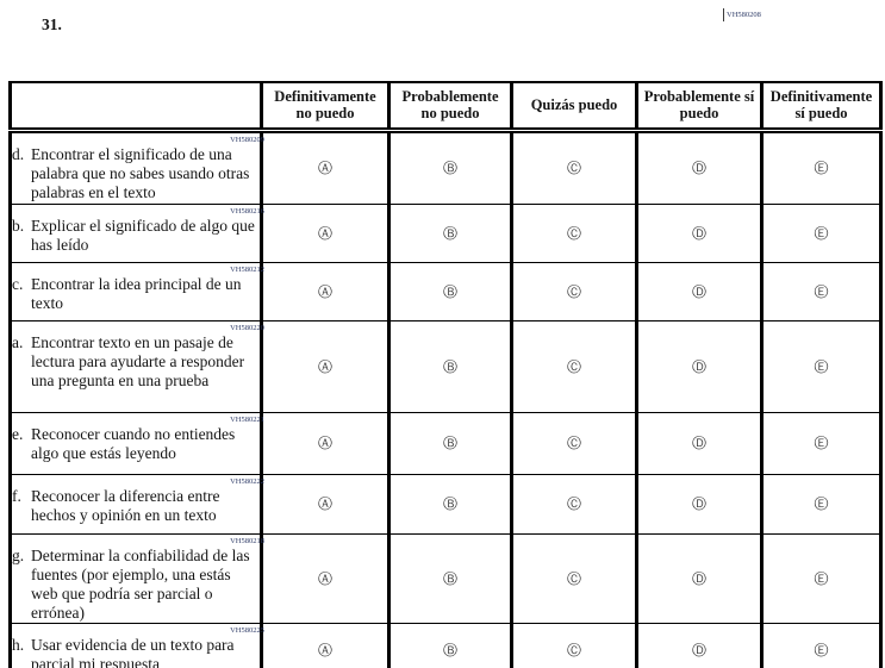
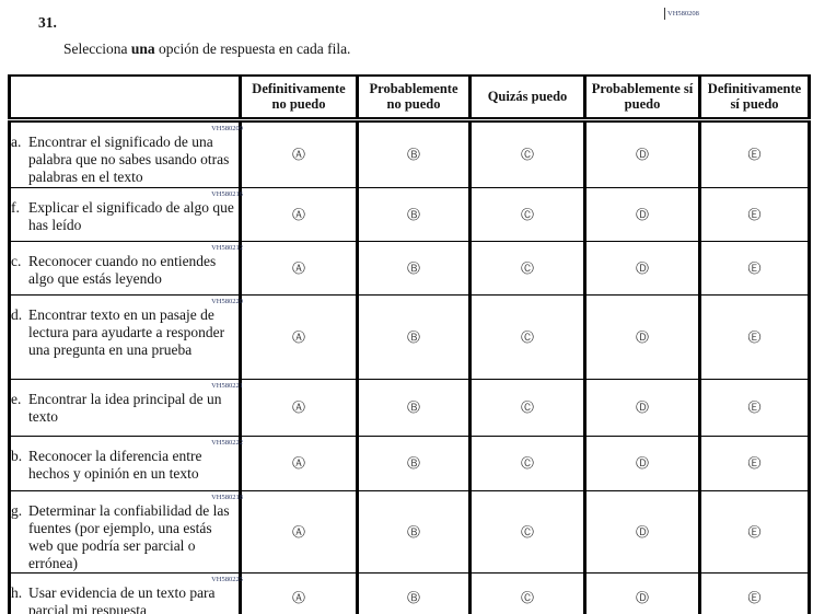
  31.
+ Selecciona una opción de respuesta en cada fila.
  	Definitivamente no puedo	Probablemente no puedo	Quizás puedo	Probablemente sí puedo	Definitivamente sí puedo
- d. Encontrar el significado de una palabra que no sabes usando otras palabras en el texto	Ⓐ	Ⓑ	Ⓒ	Ⓓ	Ⓔ
+ a. Encontrar el significado de una palabra que no sabes usando otras palabras en el texto	Ⓐ	Ⓑ	Ⓒ	Ⓓ	Ⓔ
- b. Explicar el significado de algo que has leído	Ⓐ	Ⓑ	Ⓒ	Ⓓ	Ⓔ
+ f. Explicar el significado de algo que has leído	Ⓐ	Ⓑ	Ⓒ	Ⓓ	Ⓔ
- c. Encontrar la idea principal de un texto	Ⓐ	Ⓑ	Ⓒ	Ⓓ	Ⓔ
+ c. Reconocer cuando no entiendes algo que estás leyendo	Ⓐ	Ⓑ	Ⓒ	Ⓓ	Ⓔ
- a. Encontrar texto en un pasaje de lectura para ayudarte a responder una pregunta en una prueba	Ⓐ	Ⓑ	Ⓒ	Ⓓ	Ⓔ
+ d. Encontrar texto en un pasaje de lectura para ayudarte a responder una pregunta en una prueba	Ⓐ	Ⓑ	Ⓒ	Ⓓ	Ⓔ
- e. Reconocer cuando no entiendes algo que estás leyendo	Ⓐ	Ⓑ	Ⓒ	Ⓓ	Ⓔ
+ e. Encontrar la idea principal de un texto	Ⓐ	Ⓑ	Ⓒ	Ⓓ	Ⓔ
- f. Reconocer la diferencia entre hechos y opinión en un texto	Ⓐ	Ⓑ	Ⓒ	Ⓓ	Ⓔ
+ b. Reconocer la diferencia entre hechos y opinión en un texto	Ⓐ	Ⓑ	Ⓒ	Ⓓ	Ⓔ
  g. Determinar la confiabilidad de las fuentes (por ejemplo, una estás web que podría ser parcial o errónea)	Ⓐ	Ⓑ	Ⓒ	Ⓓ	Ⓔ
  h. Usar evidencia de un texto para parcial mi respuesta	Ⓐ	Ⓑ	Ⓒ	Ⓓ	Ⓔ
